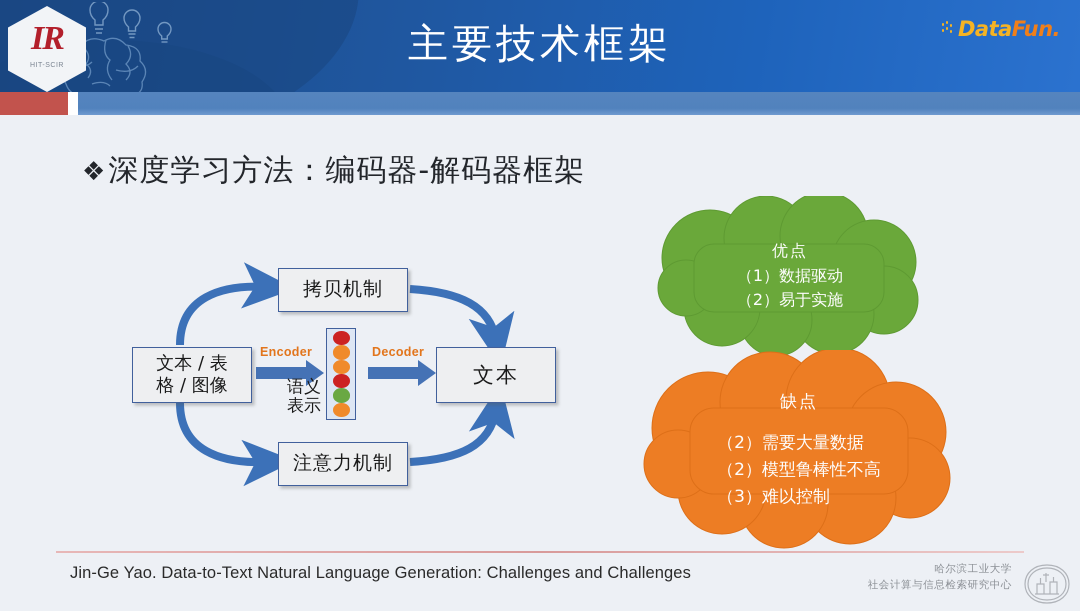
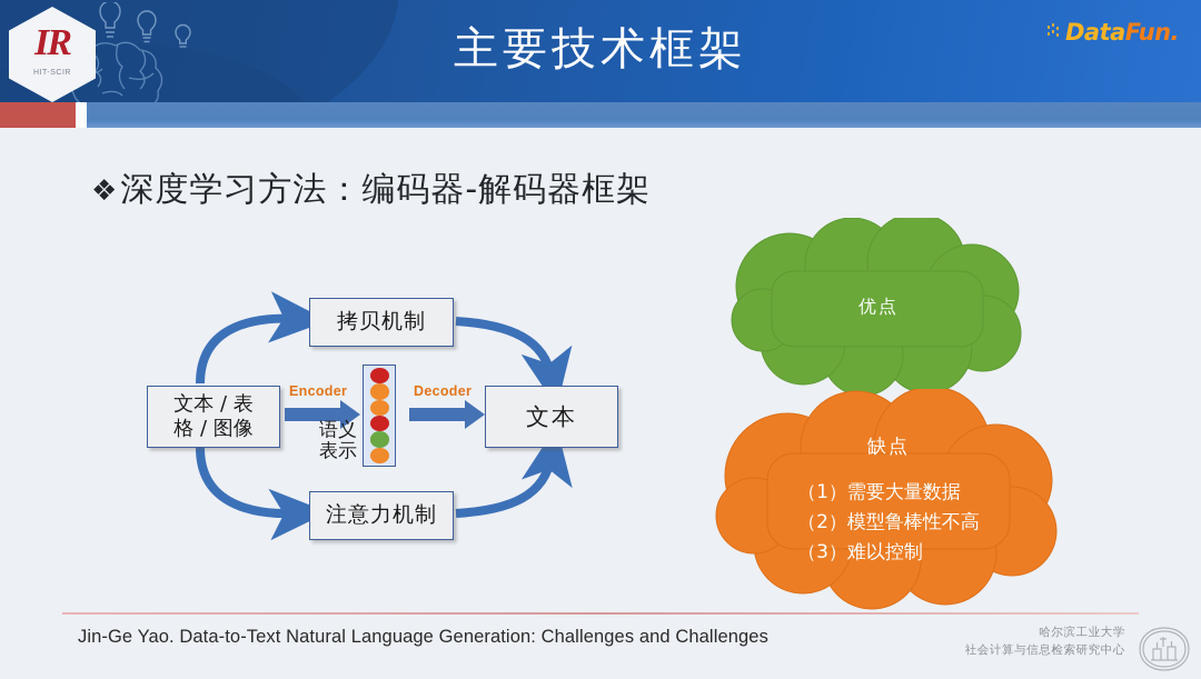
  IR
  主要技术框架
  DataFun.
  ❖深度学习方法：编码器-解码器框架
  拷贝机制
  注意力机制
  文本 / 表
  格 / 图像
  文本
  Encoder
  Decoder
  语义
  表示
  优点
- （1）数据驱动
- （2）易于实施
  缺点
- （2）需要大量数据
+ （1）需要大量数据
  （2）模型鲁棒性不高
  （3）难以控制
  Jin-Ge Yao. Data-to-Text Natural Language Generation: Challenges and Challenges
  哈尔滨工业大学
  社会计算与信息检索研究中心
